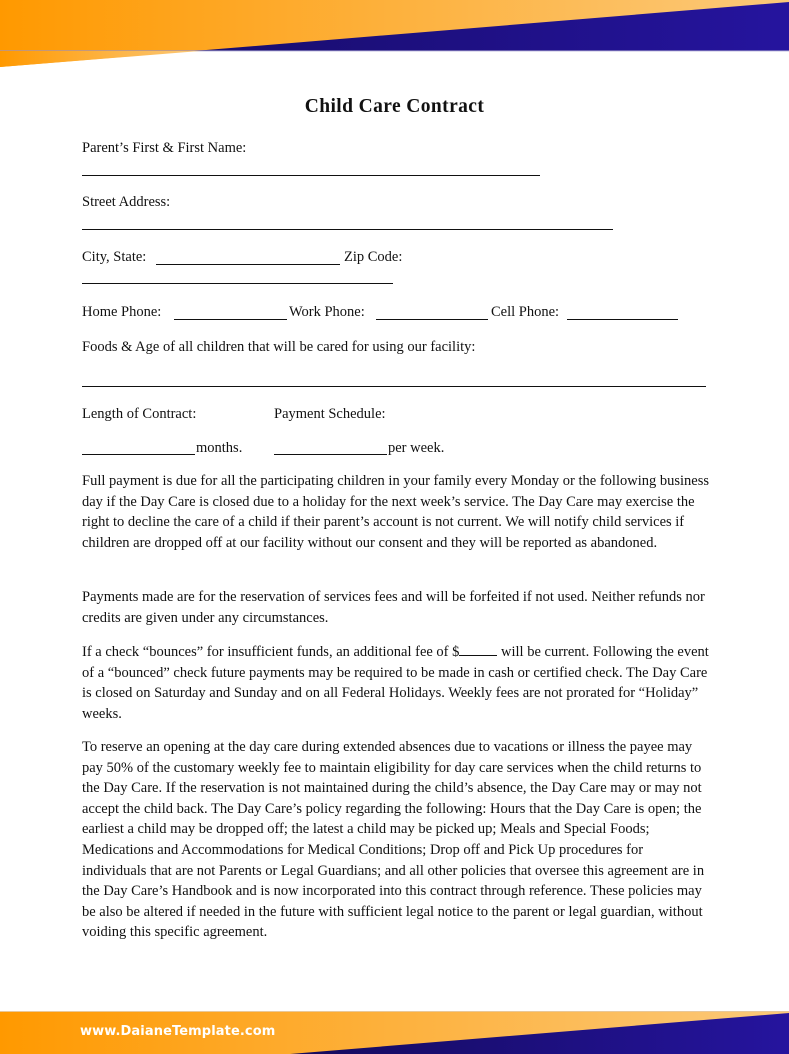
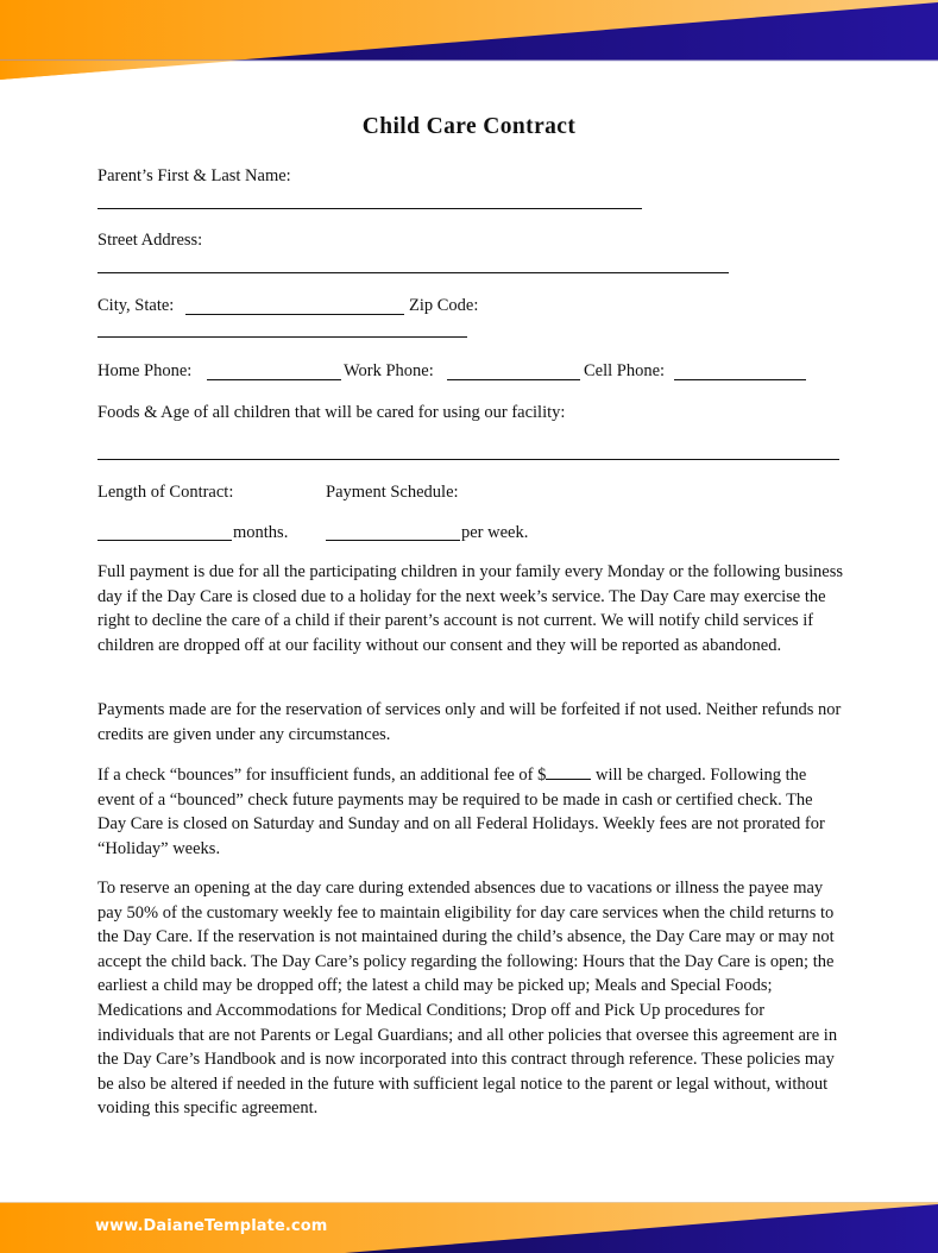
  Child Care Contract
- Parent’s First & First Name:
+ Parent’s First & Last Name:
  Street Address:
  City, State:
  Zip Code:
  Home Phone:
  Work Phone:
  Cell Phone:
  Foods & Age of all children that will be cared for using our facility:
  Length of Contract:
  Payment Schedule:
  months.
  per week.
  Full payment is due for all the participating children in your family every Monday or the following business day if the Day Care is closed due to a holiday for the next week’s service. The Day Care may exercise the right to decline the care of a child if their parent’s account is not current. We will notify child services if children are dropped off at our facility without our consent and they will be reported as abandoned.
- Payments made are for the reservation of services fees and will be forfeited if not used. Neither refunds nor credits are given under any circumstances.
+ Payments made are for the reservation of services only and will be forfeited if not used. Neither refunds nor credits are given under any circumstances.
- If a check “bounces” for insufficient funds, an additional fee of $ will be current. Following the event of a “bounced” check future payments may be required to be made in cash or certified check. The Day Care is closed on Saturday and Sunday and on all Federal Holidays. Weekly fees are not prorated for “Holiday” weeks.
+ If a check “bounces” for insufficient funds, an additional fee of $ will be charged. Following the event of a “bounced” check future payments may be required to be made in cash or certified check. The Day Care is closed on Saturday and Sunday and on all Federal Holidays. Weekly fees are not prorated for “Holiday” weeks.
- To reserve an opening at the day care during extended absences due to vacations or illness the payee may pay 50% of the customary weekly fee to maintain eligibility for day care services when the child returns to the Day Care. If the reservation is not maintained during the child’s absence, the Day Care may or may not accept the child back. The Day Care’s policy regarding the following: Hours that the Day Care is open; the earliest a child may be dropped off; the latest a child may be picked up; Meals and Special Foods; Medications and Accommodations for Medical Conditions; Drop off and Pick Up procedures for individuals that are not Parents or Legal Guardians; and all other policies that oversee this agreement are in the Day Care’s Handbook and is now incorporated into this contract through reference. These policies may be also be altered if needed in the future with sufficient legal notice to the parent or legal guardian, without voiding this specific agreement.
+ To reserve an opening at the day care during extended absences due to vacations or illness the payee may pay 50% of the customary weekly fee to maintain eligibility for day care services when the child returns to the Day Care. If the reservation is not maintained during the child’s absence, the Day Care may or may not accept the child back. The Day Care’s policy regarding the following: Hours that the Day Care is open; the earliest a child may be dropped off; the latest a child may be picked up; Meals and Special Foods; Medications and Accommodations for Medical Conditions; Drop off and Pick Up procedures for individuals that are not Parents or Legal Guardians; and all other policies that oversee this agreement are in the Day Care’s Handbook and is now incorporated into this contract through reference. These policies may be also be altered if needed in the future with sufficient legal notice to the parent or legal without, without voiding this specific agreement.
  www.DaianeTemplate.com
